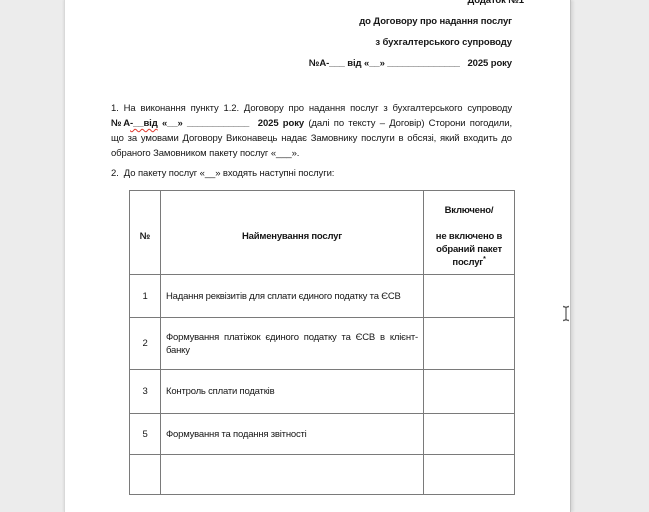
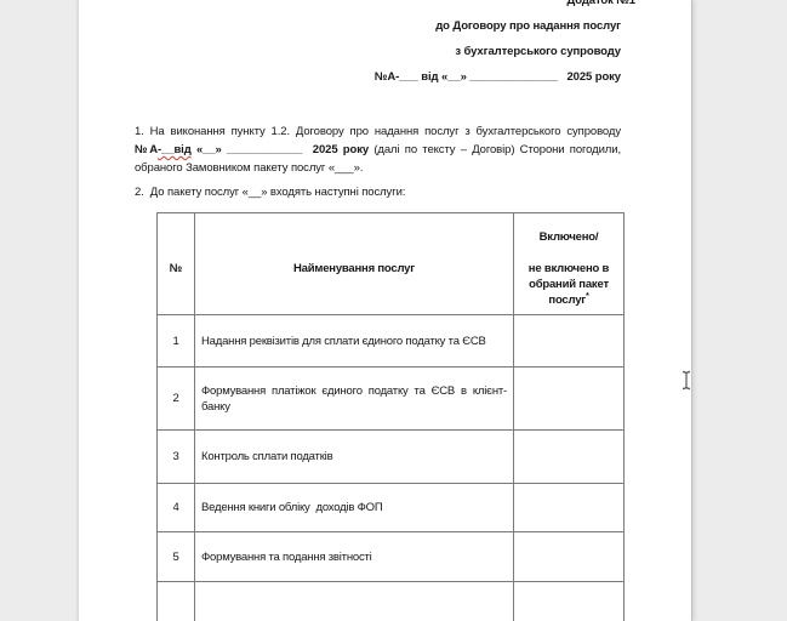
  Додаток №1
  до Договору про надання послуг
  з бухгалтерського супроводу
  №А-___ від «__» ______________ 2025 року
  1. На виконання пункту 1.2. Договору про надання послуг з бухгалтерського супроводу
  №А-__від «__» ____________ 2025 року (далі по тексту – Договір) Сторони погодили,
- що за умовами Договору Виконавець надає Замовнику послуги в обсязі, який входить до
  обраного Замовником пакету послуг «___».
  2. До пакету послуг «__» входять наступні послуги:
  №	Найменування послуг	Включено/ не включено в обраний пакет послуг
  1	Надання реквізитів для сплати єдиного податку та ЄСВ
  2	Формування платіжок єдиного податку та ЄСВ в клієнт- банку
  3	Контроль сплати податків
+ 4	Ведення книги обліку доходів ФОП
  5	Формування та подання звітності
